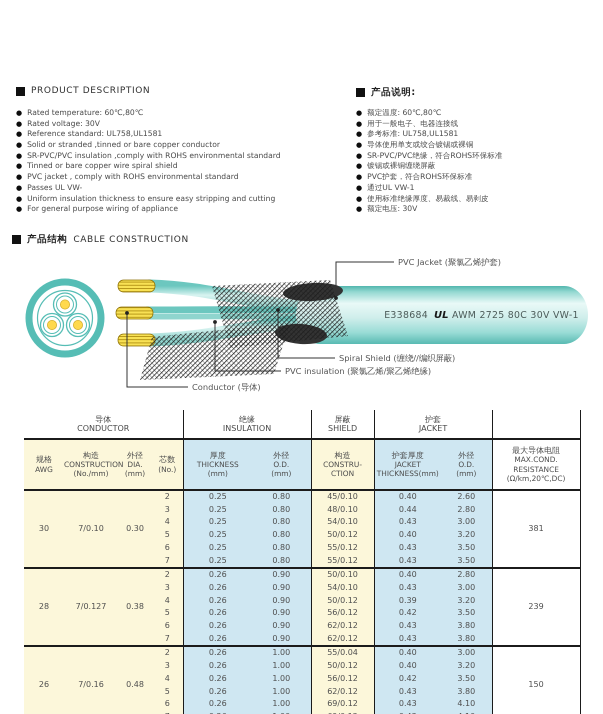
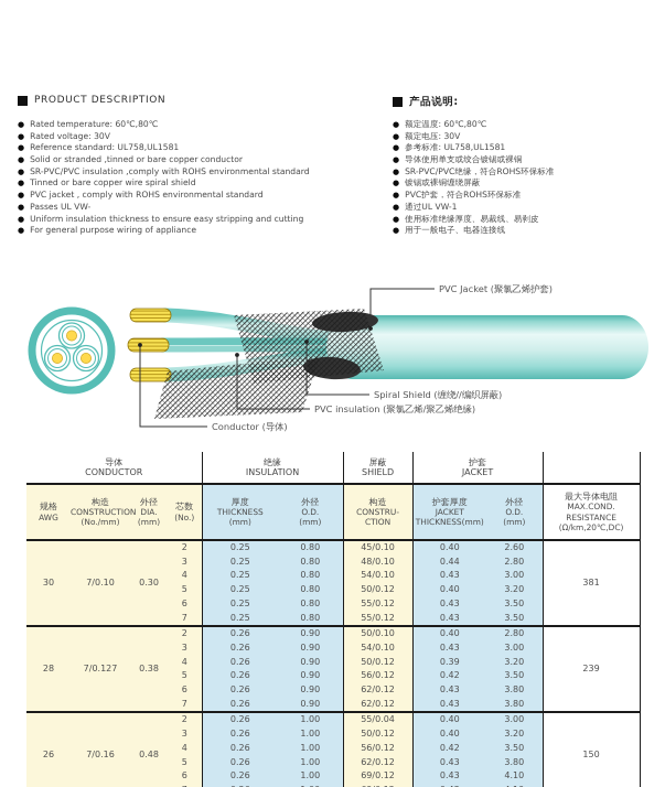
  PRODUCT DESCRIPTION
  ●
  Rated temperature: 60℃,80℃
  ●
  Rated voltage: 30V
  ●
  Reference standard: UL758,UL1581
  ●
  Solid or stranded ,tinned or bare copper conductor
  ●
  SR-PVC/PVC insulation ,comply with ROHS environmental standard
  ●
  Tinned or bare copper wire spiral shield
  ●
  PVC jacket , comply with ROHS environmental standard
  ●
  Passes UL VW-
  ●
  Uniform insulation thickness to ensure easy stripping and cutting
  ●
  For general purpose wiring of appliance
  产品说明:
  ●
  额定温度: 60℃,80℃
  ●
- 用于一般电子、电器连接线
+ 额定电压: 30V
  ●
  参考标准: UL758,UL1581
  ●
  导体使用单支或绞合镀锡或裸铜
  ●
  SR-PVC/PVC绝缘，符合ROHS环保标准
  ●
  镀锡或裸铜缠绕屏蔽
  ●
  PVC护套，符合ROHS环保标准
  ●
  通过UL VW-1
  ●
  使用标准绝缘厚度、易裁线、易剥皮
  ●
- 额定电压: 30V
+ 用于一般电子、电器连接线
- 产品结构
- CABLE CONSTRUCTION
- E338684
- UL
- AWM 2725 80C 30V VW-1
  PVC Jacket (聚氯乙烯护套)
  Spiral Shield (缠绕//编织屏蔽)
  PVC insulation (聚氯乙烯/聚乙烯绝缘)
  Conductor (导体)
  导体CONDUCTOR	绝缘INSULATION	屏蔽SHIELD	护套JACKET
  规格AWG	构造CONSTRUCTION(No./mm)	外径DIA.(mm)	芯数(No.)	厚度THICKNESS(mm)	外径O.D.(mm)	构造CONSTRU-CTION	护套厚度JACKETTHICKNESS(mm)	外径O.D.(mm)	最大导体电阻MAX.COND.RESISTANCE(Ω/km,20℃,DC)
  30	7/0.10	0.30	2	0.25	0.80	45/0.10	0.40	2.60	381
  3	0.25	0.80	48/0.10	0.44	2.80
  4	0.25	0.80	54/0.10	0.43	3.00
  5	0.25	0.80	50/0.12	0.40	3.20
  6	0.25	0.80	55/0.12	0.43	3.50
  7	0.25	0.80	55/0.12	0.43	3.50
  28	7/0.127	0.38	2	0.26	0.90	50/0.10	0.40	2.80	239
  3	0.26	0.90	54/0.10	0.43	3.00
  4	0.26	0.90	50/0.12	0.39	3.20
  5	0.26	0.90	56/0.12	0.42	3.50
  6	0.26	0.90	62/0.12	0.43	3.80
  7	0.26	0.90	62/0.12	0.43	3.80
  26	7/0.16	0.48	2	0.26	1.00	55/0.04	0.40	3.00	150
  3	0.26	1.00	50/0.12	0.40	3.20
  4	0.26	1.00	56/0.12	0.42	3.50
  5	0.26	1.00	62/0.12	0.43	3.80
  6	0.26	1.00	69/0.12	0.43	4.10
